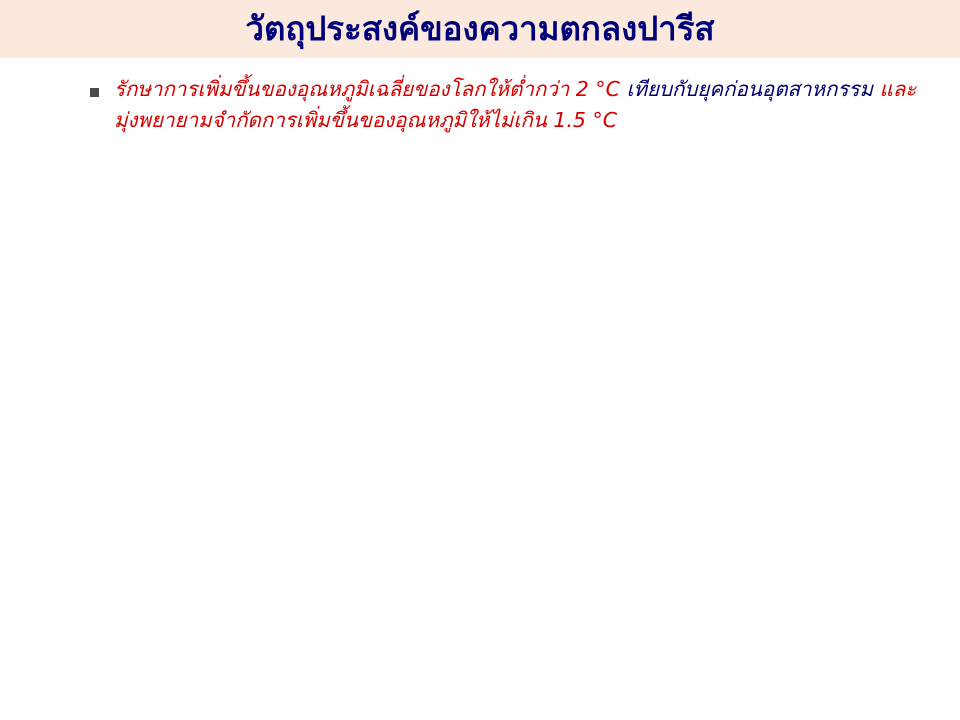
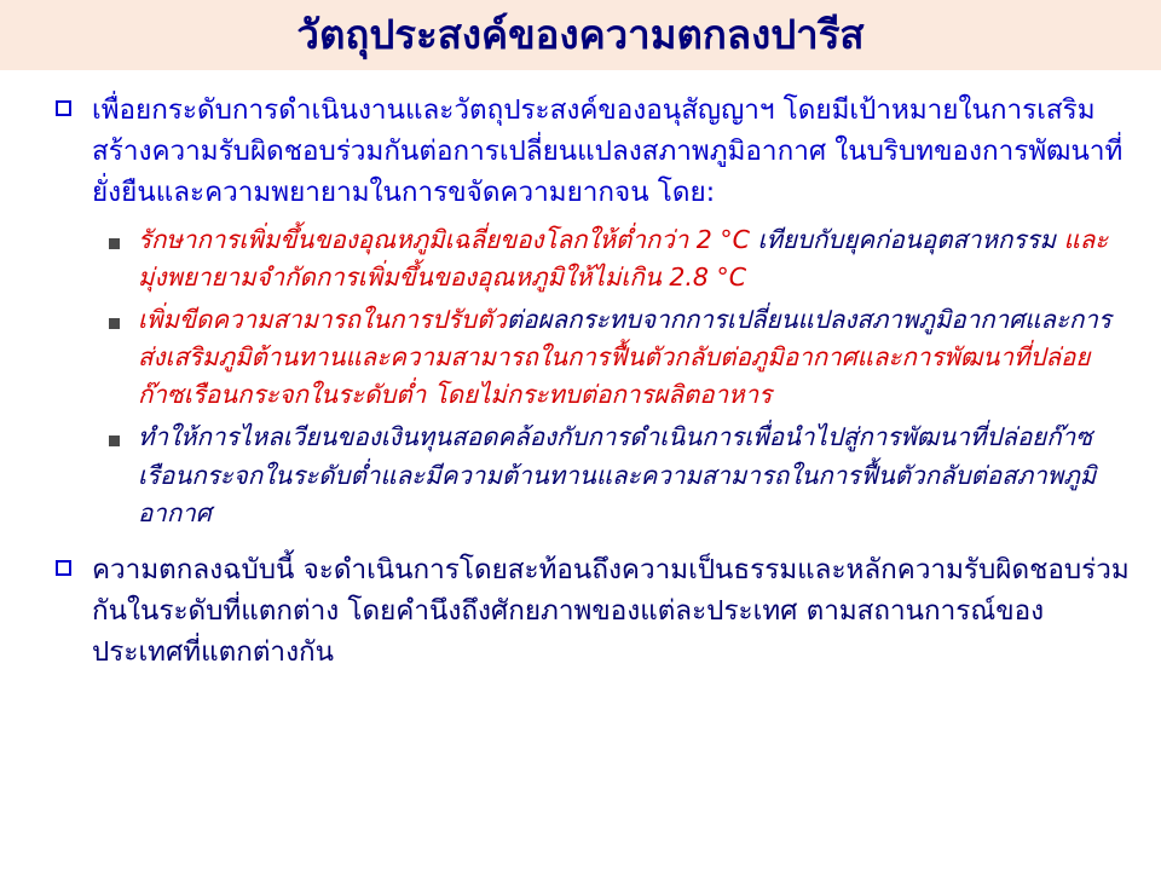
  วัตถุประสงค์ของความตกลงปารีส
+ เพื่อยกระดับการดำเนินงานและวัตถุประสงค์ของอนุสัญญาฯ โดยมีเป้าหมายในการเสริมสร้างความรับผิดชอบร่วมกันต่อการเปลี่ยนแปลงสภาพภูมิอากาศ ในบริบทของการพัฒนาที่ยั่งยืนและความพยายามในการขจัดความยากจน โดย:
- รักษาการเพิ่มขึ้นของอุณหภูมิเฉลี่ยของโลกให้ต่ำกว่า 2 °C เทียบกับยุคก่อนอุตสาหกรรม และมุ่งพยายามจำกัดการเพิ่มขึ้นของอุณหภูมิให้ไม่เกิน 1.5 °C
+ รักษาการเพิ่มขึ้นของอุณหภูมิเฉลี่ยของโลกให้ต่ำกว่า 2 °C เทียบกับยุคก่อนอุตสาหกรรม และมุ่งพยายามจำกัดการเพิ่มขึ้นของอุณหภูมิให้ไม่เกิน 2.8 °C
+ เพิ่มขีดความสามารถในการปรับตัวต่อผลกระทบจากการเปลี่ยนแปลงสภาพภูมิอากาศและการส่งเสริมภูมิต้านทานและความสามารถในการฟื้นตัวกลับต่อภูมิอากาศและการพัฒนาที่ปล่อยก๊าซเรือนกระจกในระดับต่ำ โดยไม่กระทบต่อการผลิตอาหาร
+ ทำให้การไหลเวียนของเงินทุนสอดคล้องกับการดำเนินการเพื่อนำไปสู่การพัฒนาที่ปล่อยก๊าซเรือนกระจกในระดับต่ำและมีความต้านทานและความสามารถในการฟื้นตัวกลับต่อสภาพภูมิอากาศ
+ ความตกลงฉบับนี้ จะดำเนินการโดยสะท้อนถึงความเป็นธรรมและหลักความรับผิดชอบร่วมกันในระดับที่แตกต่าง โดยคำนึงถึงศักยภาพของแต่ละประเทศ ตามสถานการณ์ของประเทศที่แตกต่างกัน
